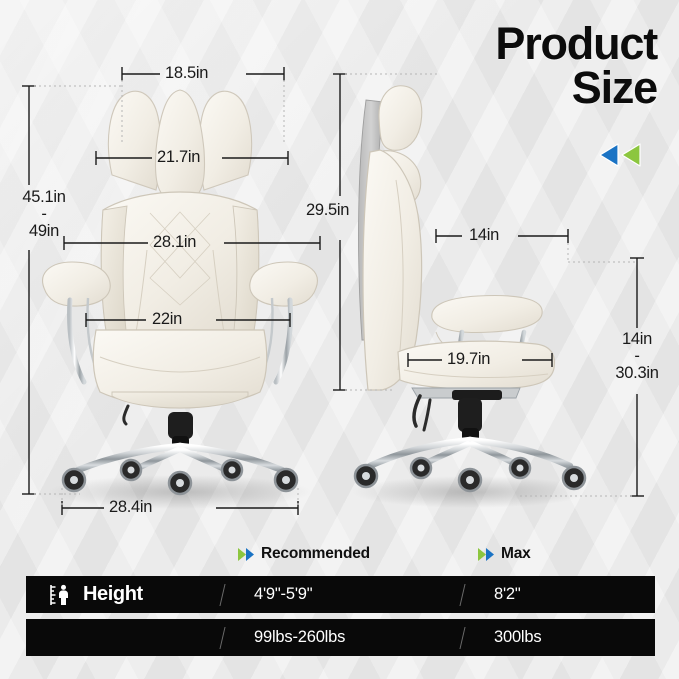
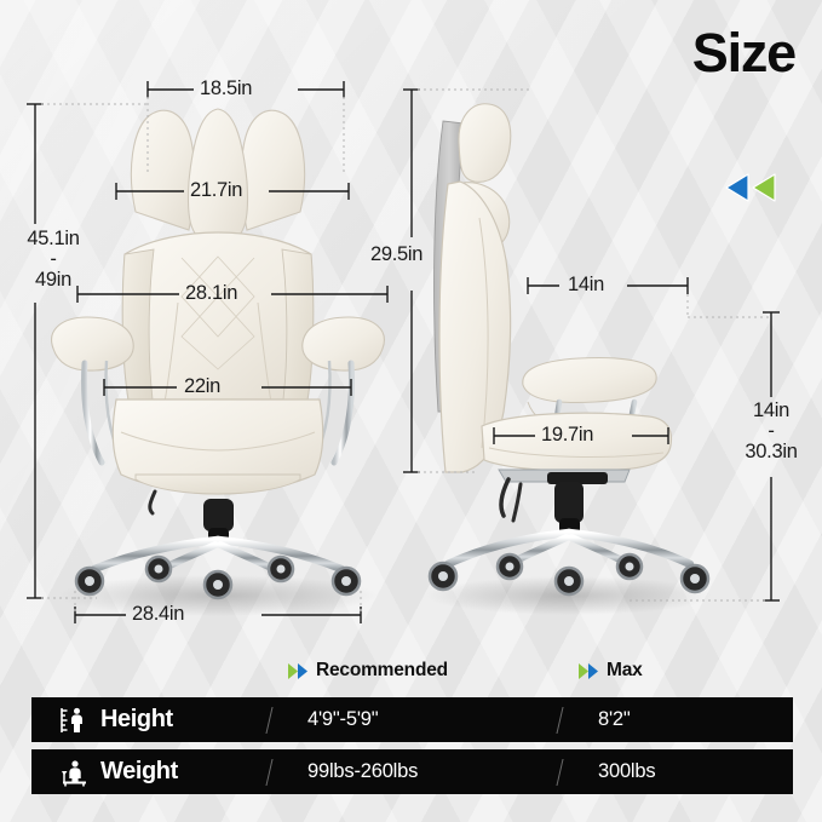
- Product
  Size
  18.5in
  21.7in
  45.1in
  -
  49in
  28.1in
  22in
  28.4in
  29.5in
  14in
  19.7in
  14in
  -
  30.3in
  Recommended
  Max
  Height
  4'9"-5'9"
  8'2"
+ Weight
  99lbs-260lbs
  300lbs
